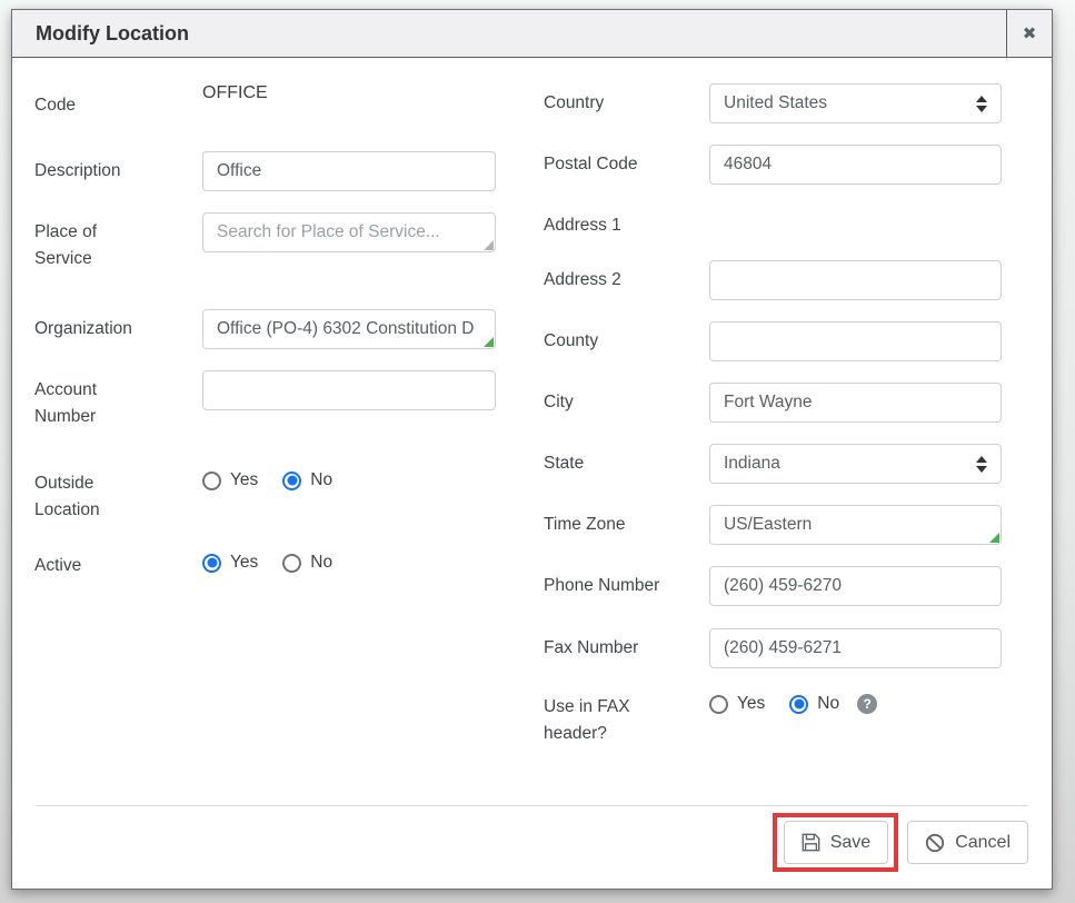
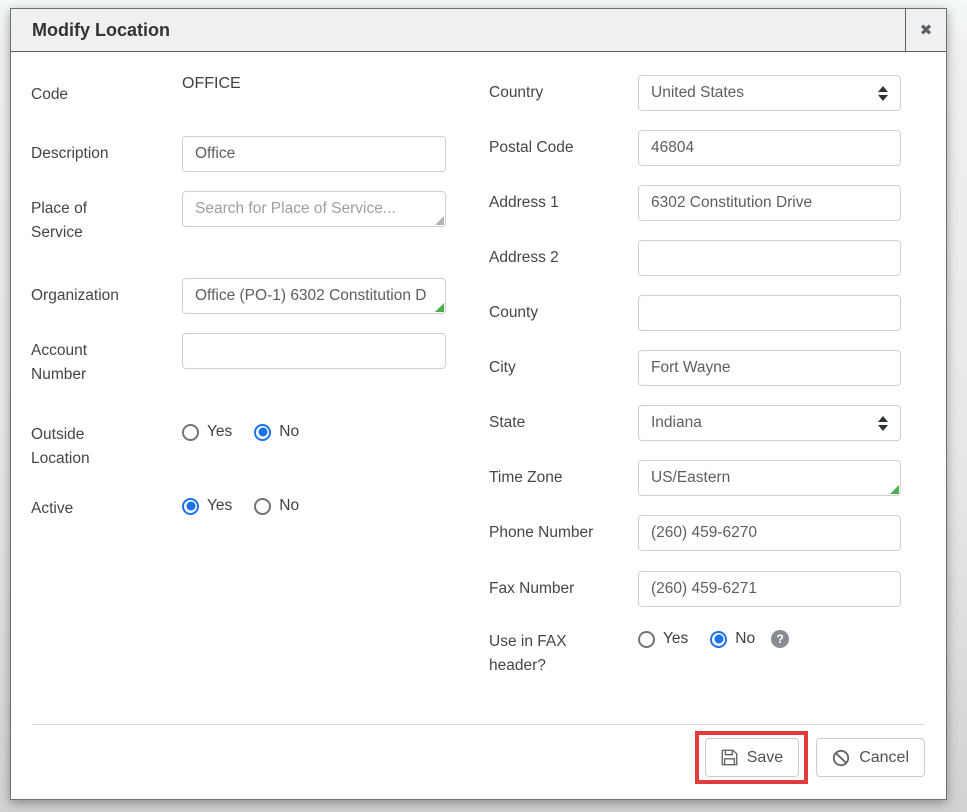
  Modify Location
  ✖
  Code
  OFFICE
  Description
  Office
  Place of Service
  Search for Place of Service...
  Organization
- Office (PO-4) 6302 Constitution D
+ Office (PO-1) 6302 Constitution D
  Account Number
  Outside Location
  Yes
  No
  Active
  Yes
  No
  Country
  United States
  Postal Code
  46804
  Address 1
+ 6302 Constitution Drive
  Address 2
  County
  City
  Fort Wayne
  State
  Indiana
  Time Zone
  US/Eastern
  Phone Number
  (260) 459-6270
  Fax Number
  (260) 459-6271
  Use in FAX header?
  Yes
  No
  ?
  Save
  Cancel
